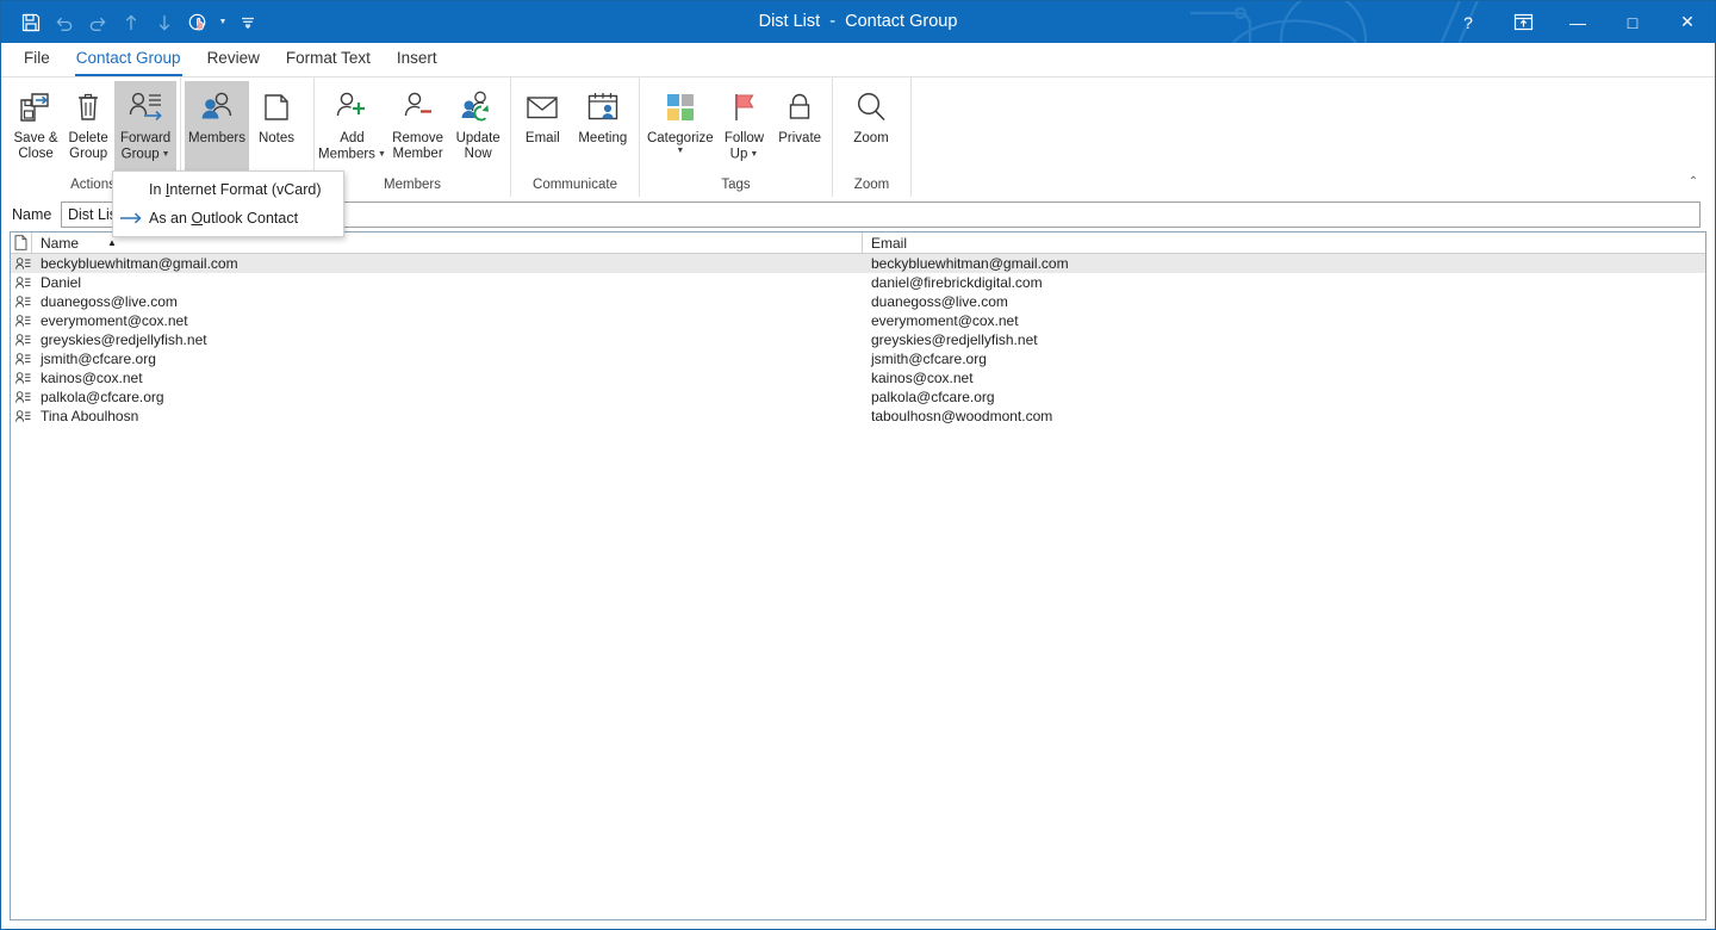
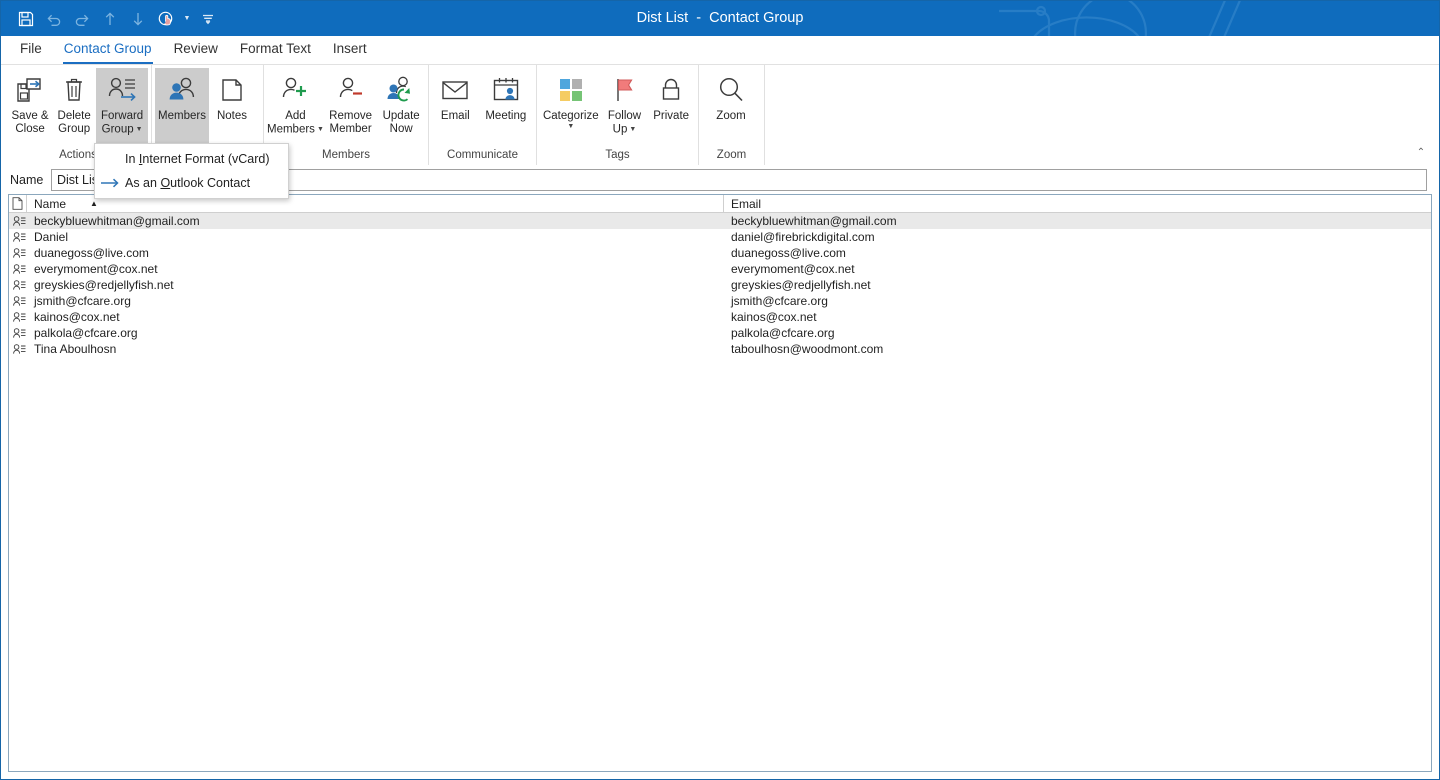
  Dist List - Contact Group
- ?
- —
- □
- ✕
  File
  Contact Group
  Review
  Format Text
  Insert
  Save &
  Close
  Delete
  Group
  Forward
  Group
  Action
  Members
  Notes
  Add
  Members
  Remove
  Member
  Update
  Now
  Members
  Email
  Meeting
  Communicate
  Categorize
  Follow
  Private
  Tags
  Zoom
  Zoom
  ⌃
  Name
  Dist Li
  Name
  ▲
  Email
  beckybluewhitman@gmail.com
  beckybluewhitman@gmail.com
  Daniel
  daniel@firebrickdigital.com
  duanegoss@live.com
  duanegoss@live.com
  everymoment@cox.net
  everymoment@cox.net
  greyskies@redjellyfish.net
  greyskies@redjellyfish.net
  jsmith@cfcare.org
  jsmith@cfcare.org
  kainos@cox.net
  kainos@cox.net
  palkola@cfcare.org
  palkola@cfcare.org
  Tina Aboulhosn
  taboulhosn@woodmont.com
  In Internet Format (vCard)
  As an Outlook Contact
